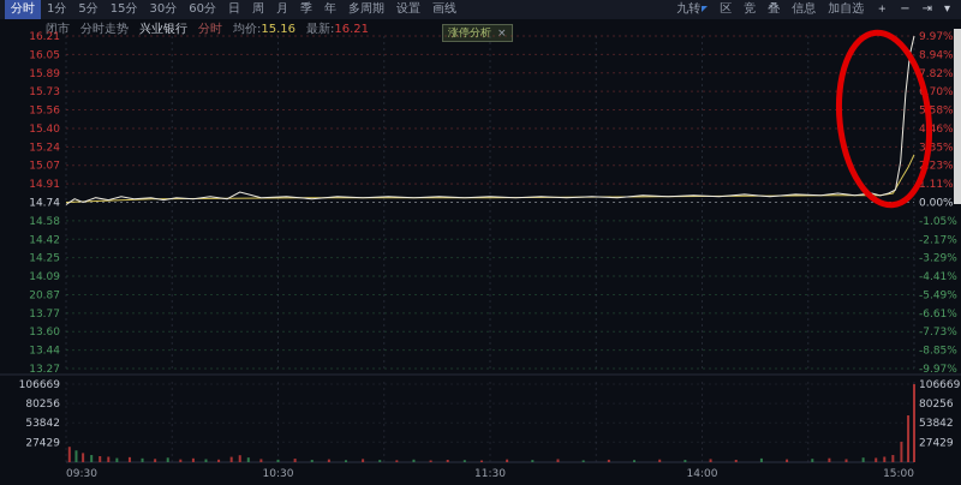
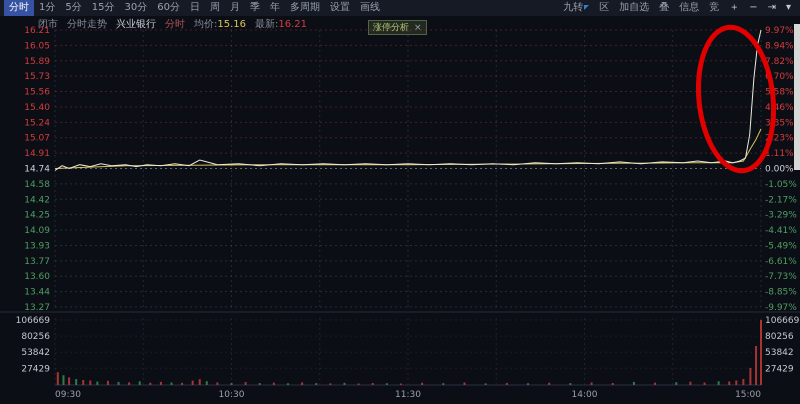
  分时
  1分
  5分
  15分
  30分
  60分
  日
  周
  月
  季
  年
  多周期
  设置
  画线
  九转
  区
- 竞
+ 加自选
  叠
  信息
- 加自选
+ 竞
  ＋
  −
  ⇥
  ▾
  闭市
  分时走势
  兴业银行
  分时
  均价:15.16
  最新:16.21
  涨停分析
  ×
  16.21
  9.97%
  16.05
  8.94%
  15.89
  7.82%
  15.73
  15.56
  558%
  15.40
  446%
  15.24
  335%
  15.07
  14.91
  1.11%
  14.74
  0.00%
  14.58
  -1.05%
  14.42
  -2.17%
  14.25
  -3.29%
  14.09
  -4.41%
- 20.87
+ 13.93
  -5.49%
  13.77
  -6.61%
  13.60
  -7.73%
  13.44
  -8.85%
  13.27
  -9.97%
  106669
  106669
  80256
  80256
  53842
  53842
  27429
  27429
  09:30
  10:30
  11:30
  14:00
  15:00
